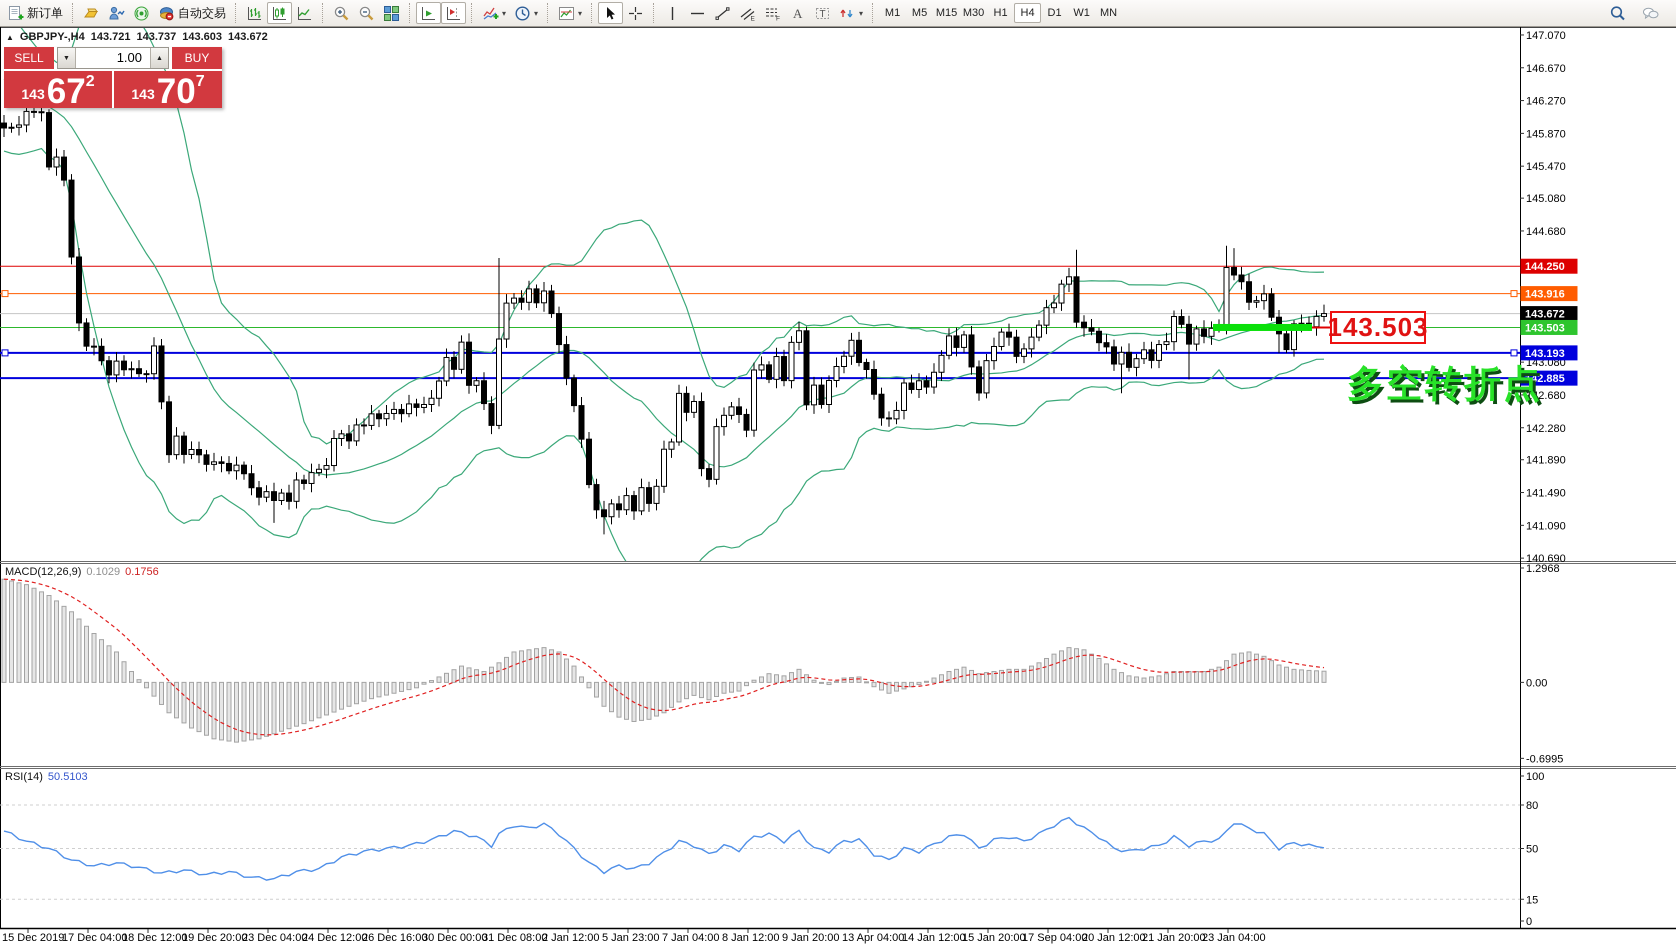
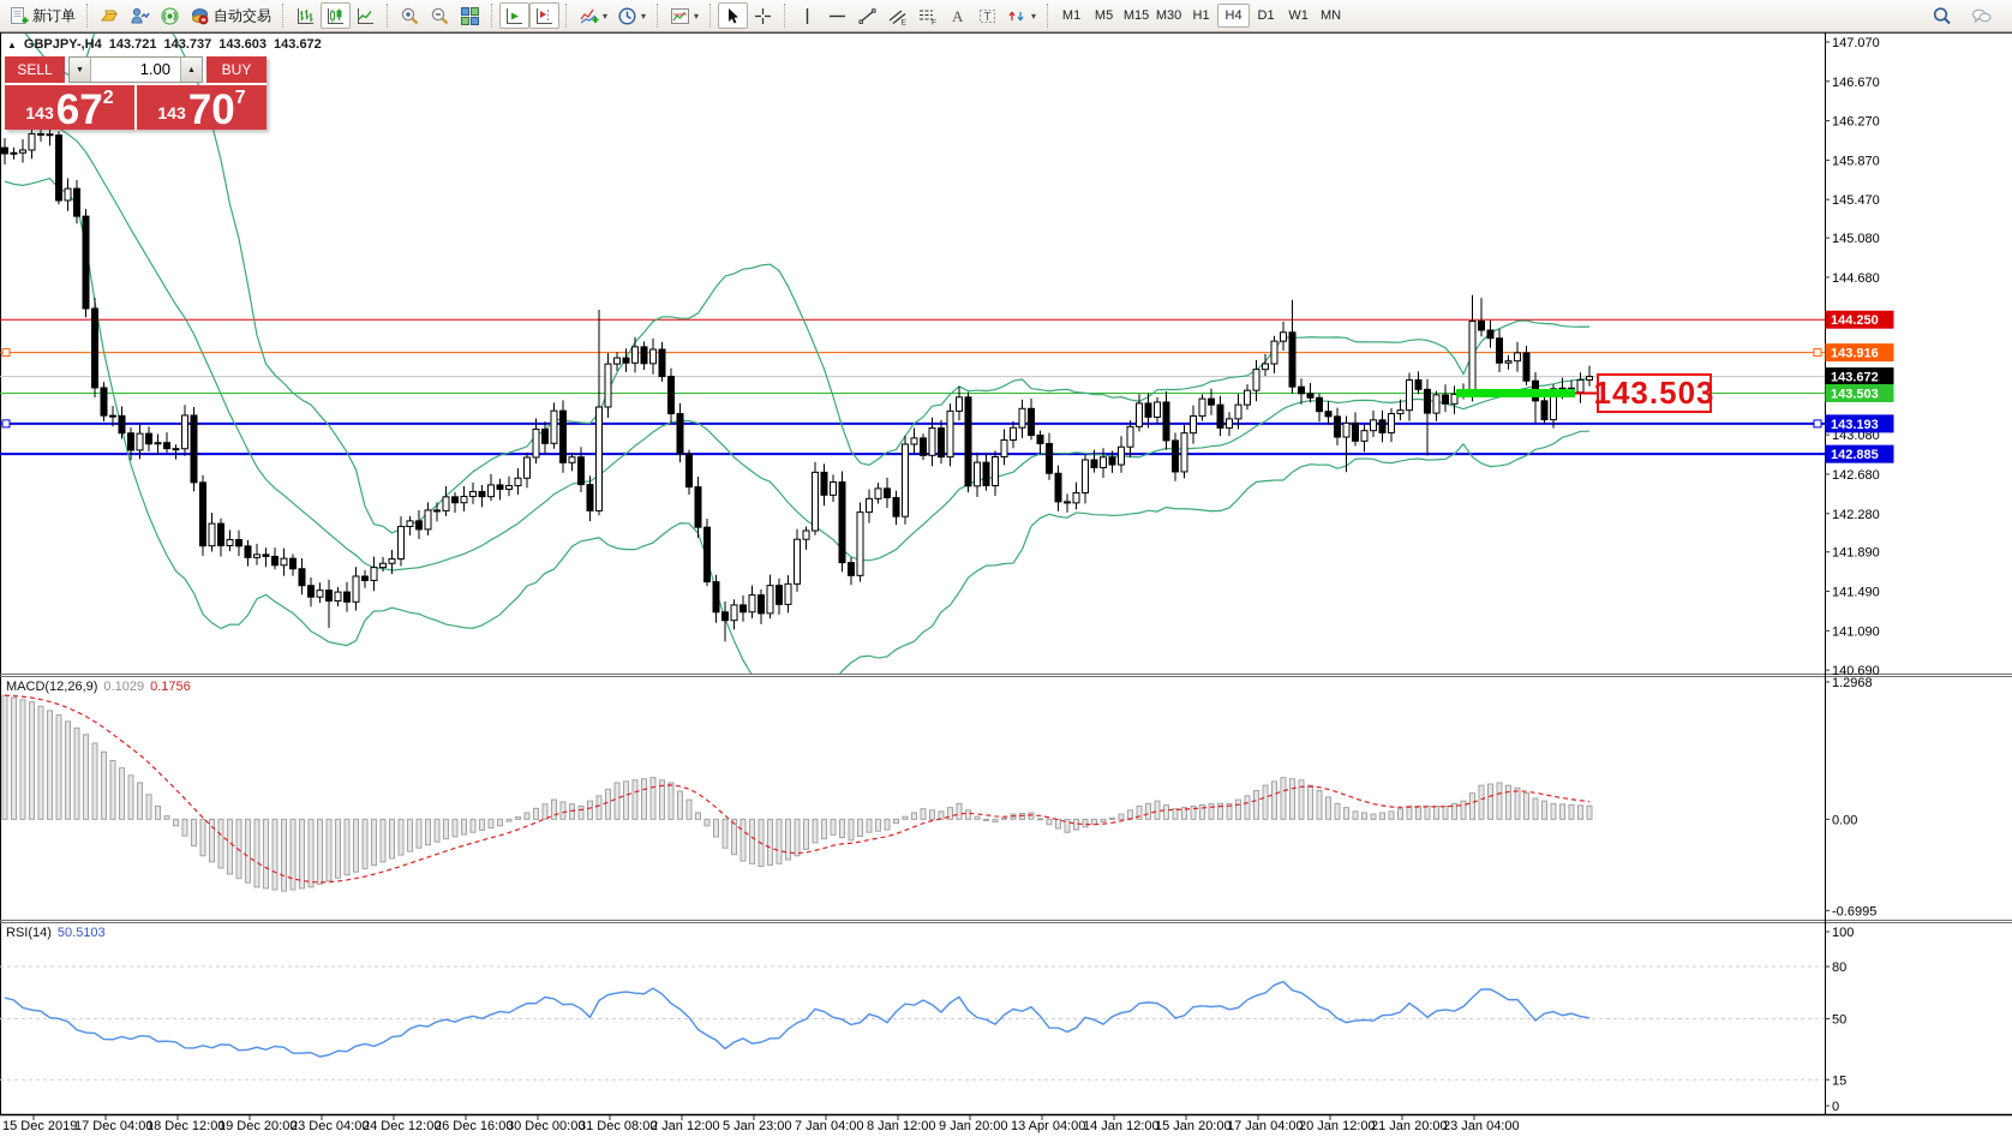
  147.070
  146.670
  146.270
  145.870
  145.470
  145.080
  144.680
  143.080
  142.680
  142.280
  141.890
  141.490
  141.090
  140.690
  144.250
  143.916
  143.672
  143.503
  143.193
  142.885
  1.2968
  0.00
  -0.6995
  100
  80
  50
  15
  0
  15 Dec 2019
  17 Dec 04:00
  18 Dec 12:00
  19 Dec 20:00
  23 Dec 04:00
  24 Dec 12:00
  26 Dec 16:00
  30 Dec 00:00
  31 Dec 08:00
  2 Jan 12:00
  5 Jan 23:00
  7 Jan 04:00
  8 Jan 12:00
  9 Jan 20:00
  13 Apr 04:00
  14 Jan 12:00
  15 Jan 20:00
- 17 Sep 04:00
+ 17 Jan 04:00
  20 Jan 12:00
  21 Jan 20:00
  23 Jan 04:00
  新订单
  自动交易
  ▾
  ▾
  ▾
  A
  T
  ▾
  M1
  M5
  M15
  M30
  H1
  H4
  D1
  W1
  MN
  ▲
  GBPJPY-,H4
  143.721
  143.737
  143.603
  143.672
  SELL
  1.00
  BUY
  143
  67
  2
  143
  70
  7
  MACD(12,26,9) 0.1029 0.1756
  RSI(14) 50.5103
  143.503
- 多空转折点
